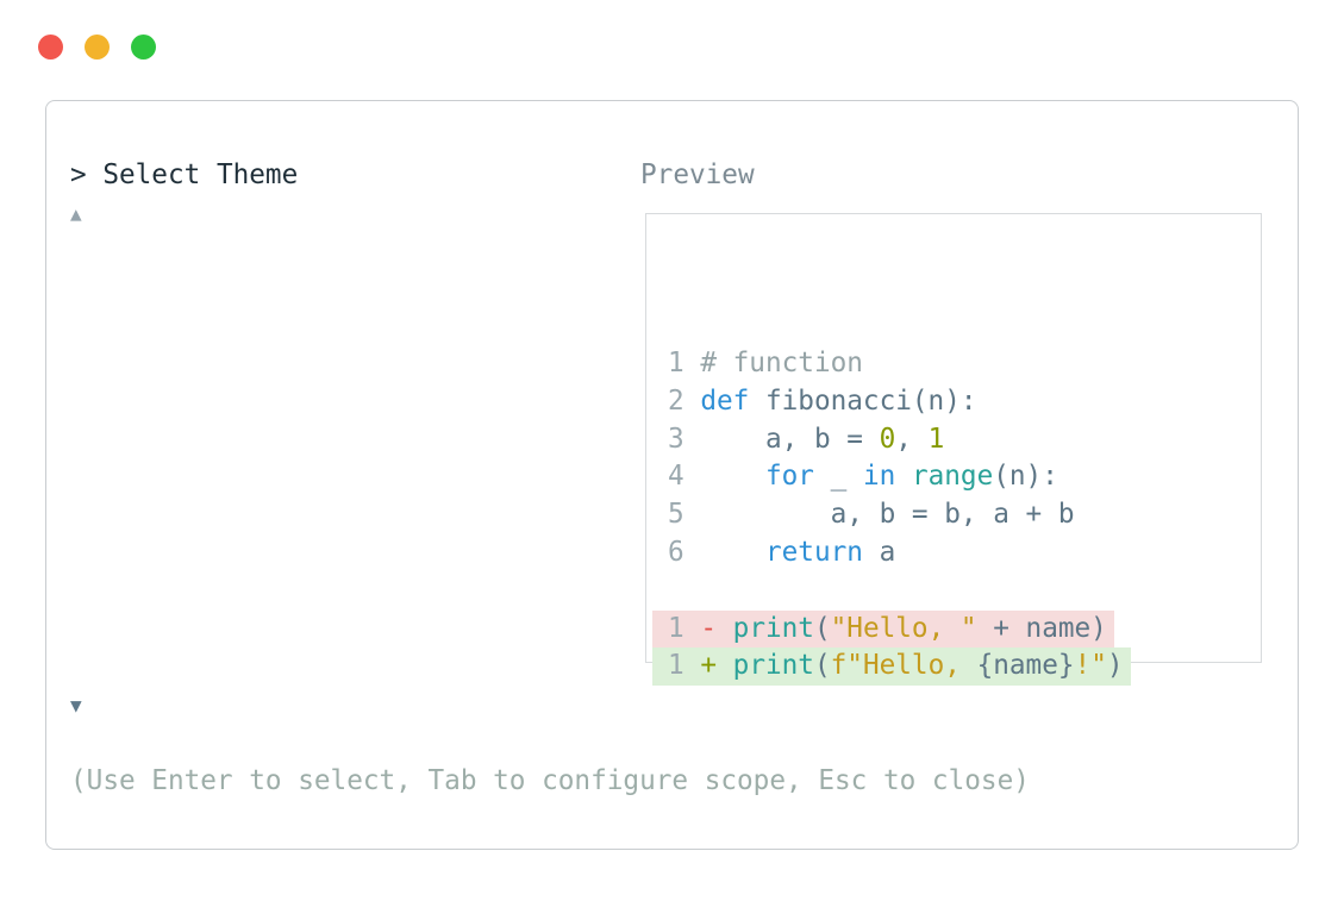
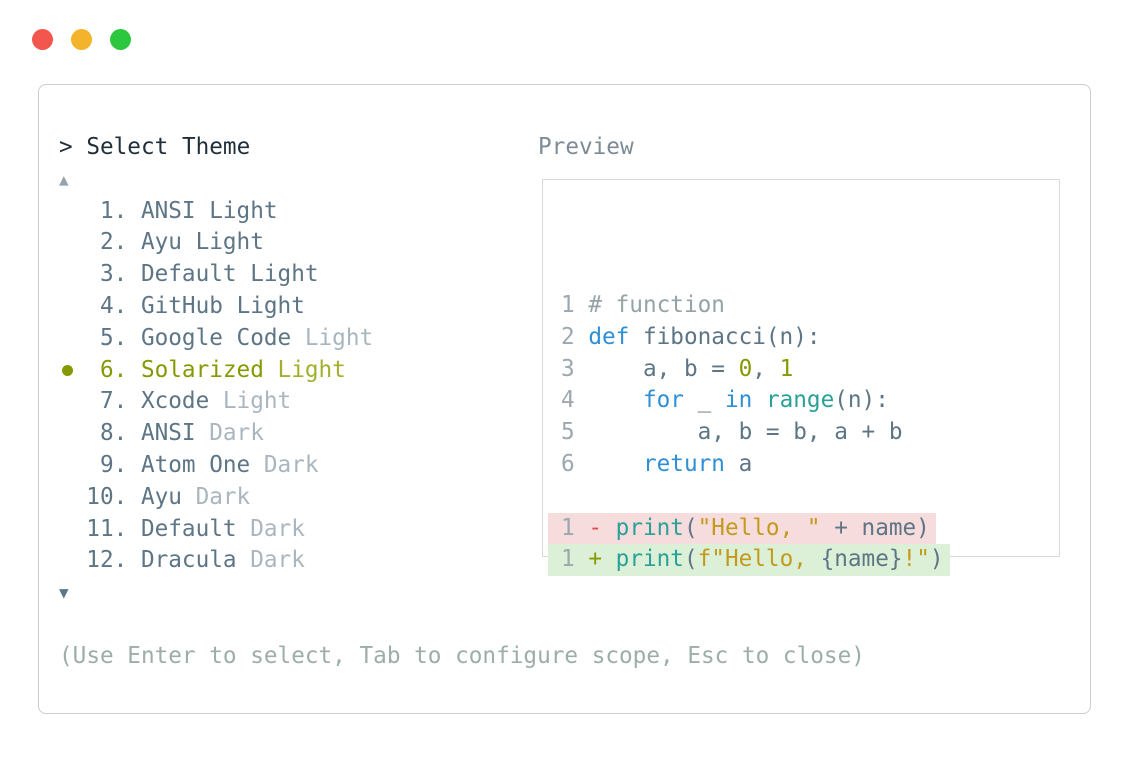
  > Select Theme
  Preview
  ▲
+ 1. ANSI Light
+ 2. Ayu Light
+ 3. Default Light
+ 4. GitHub Light
+ 5. Google Code Light
+ 6. Solarized Light
+ 7. Xcode Light
+ 8. ANSI Dark
+ 9. Atom One Dark
+ 10. Ayu Dark
+ 11. Default Dark
+ 12. Dracula Dark
  ▼
  (Use Enter to select, Tab to configure scope, Esc to close)
  1 # function
  2 def fibonacci(n):
  3 a, b = 0, 1
  4 for _ in range(n):
  5 a, b = b, a + b
  6 return a
  1 - print("Hello, " + name)
  1 + print(f"Hello, {name}!")
